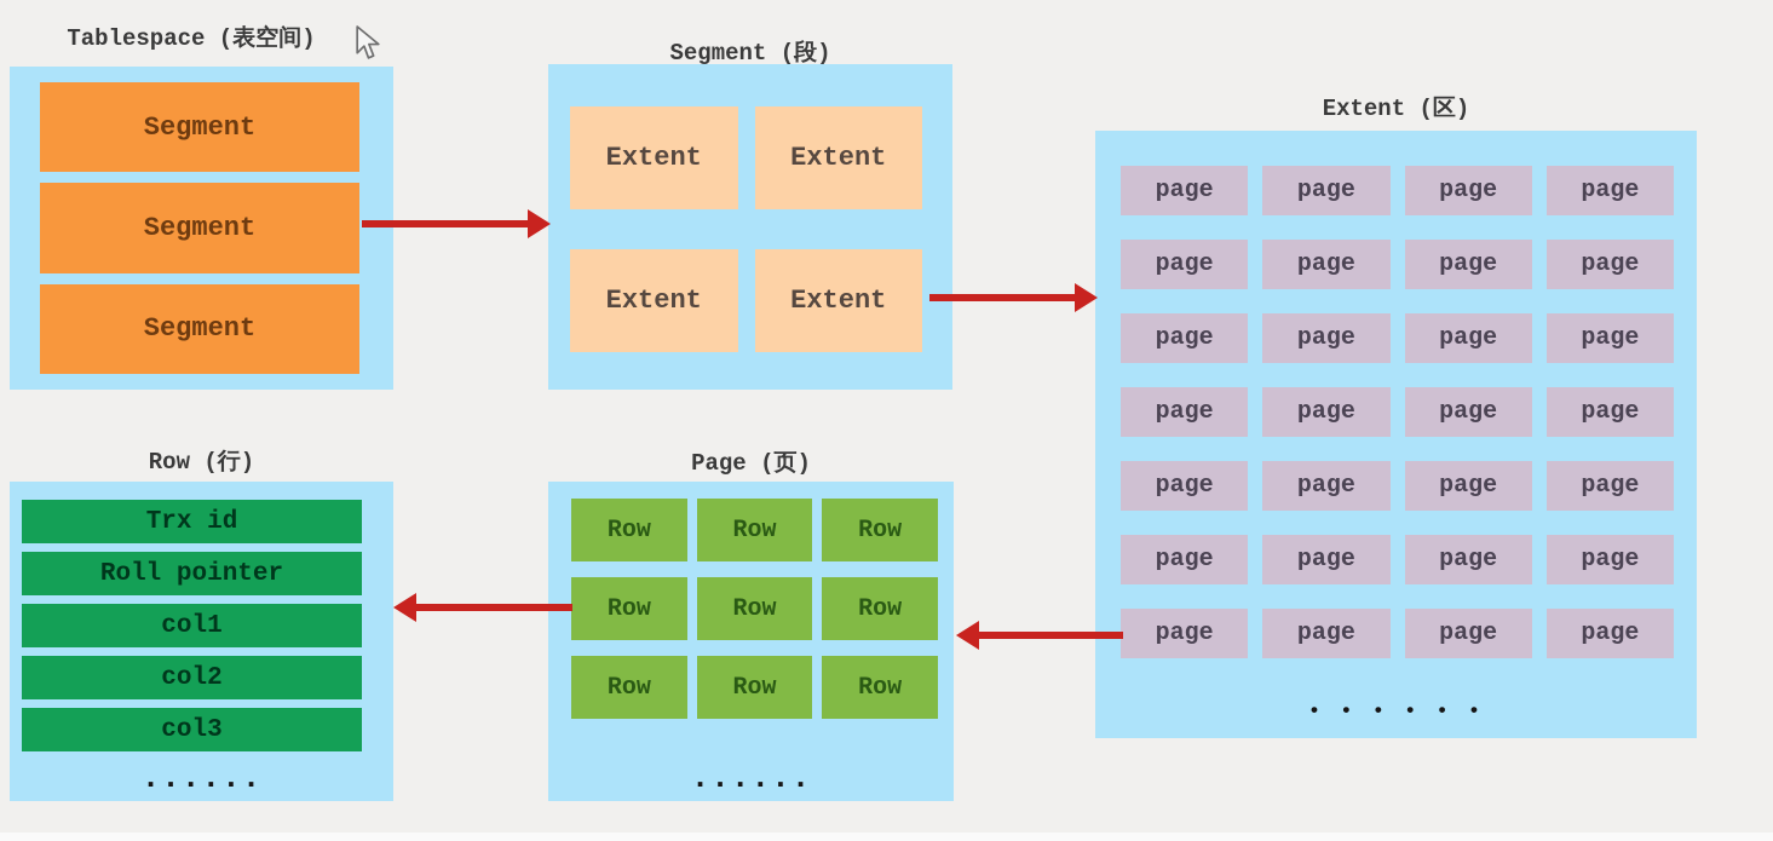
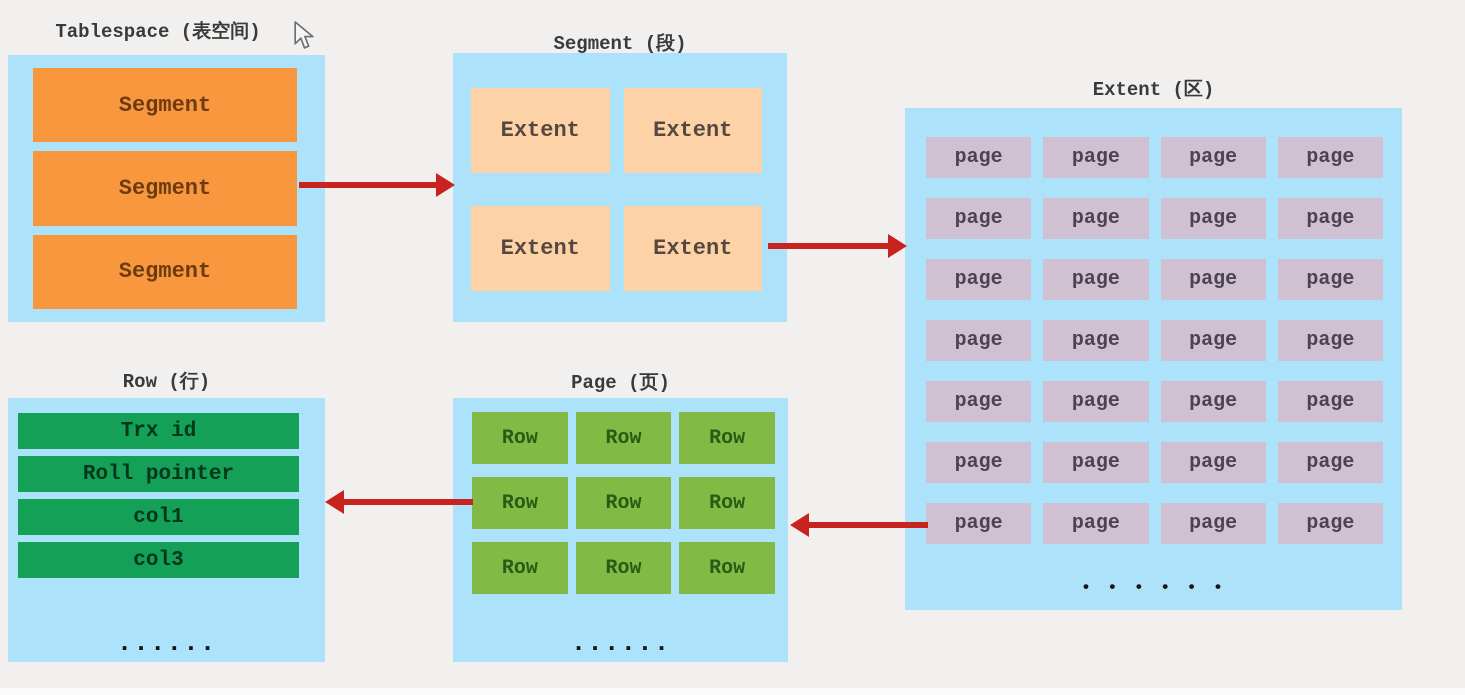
  Tablespace (表空间)
  Segment (段)
  Extent (区)
  Page (页)
  Row (行)
  Segment
  Segment
  Segment
  Extent
  Extent
  Extent
  Extent
  • • • • • •
  page
  page
  page
  page
  page
  page
  page
  page
  page
  page
  page
  page
  page
  page
  page
  page
  page
  page
  page
  page
  page
  page
  page
  page
  page
  page
  page
  page
  ......
  Row
  Row
  Row
  Row
  Row
  Row
  Row
  Row
  Row
  ......
  Trx id
  Roll pointer
  col1
- col2
  col3
